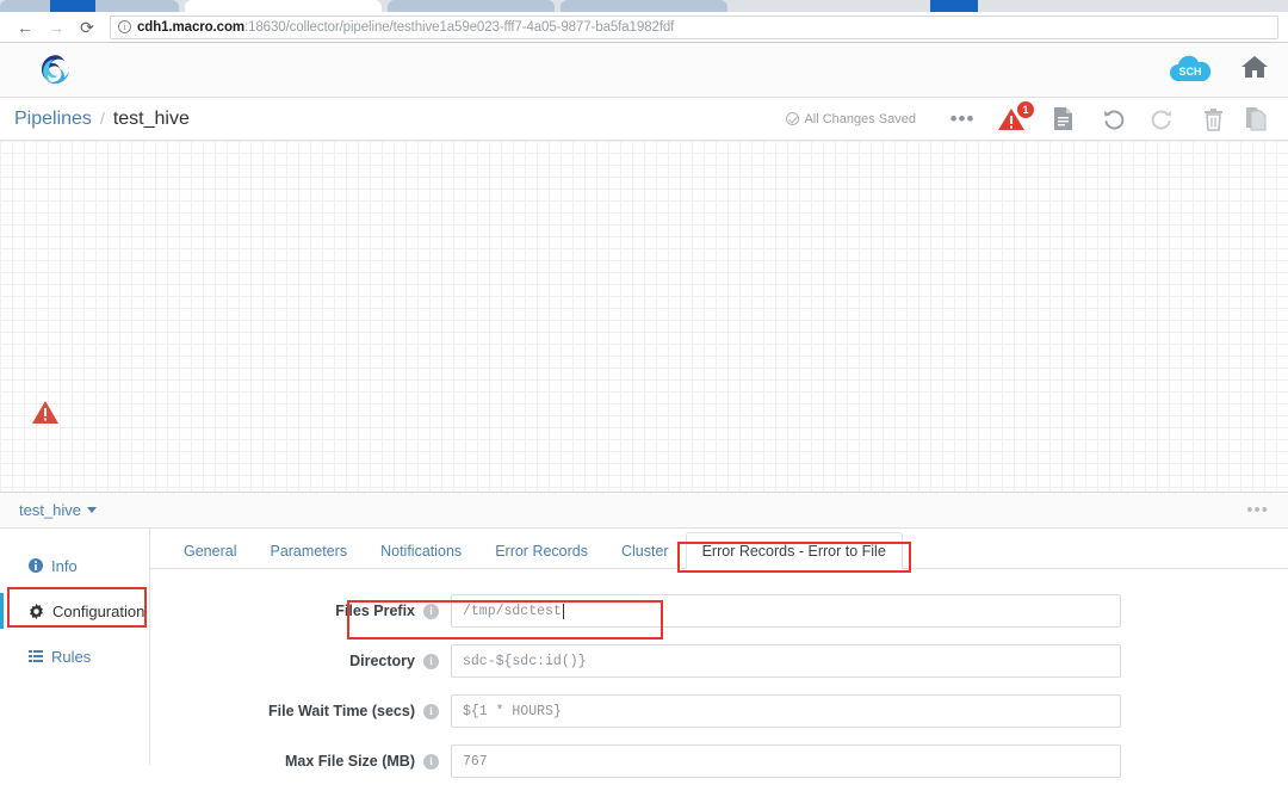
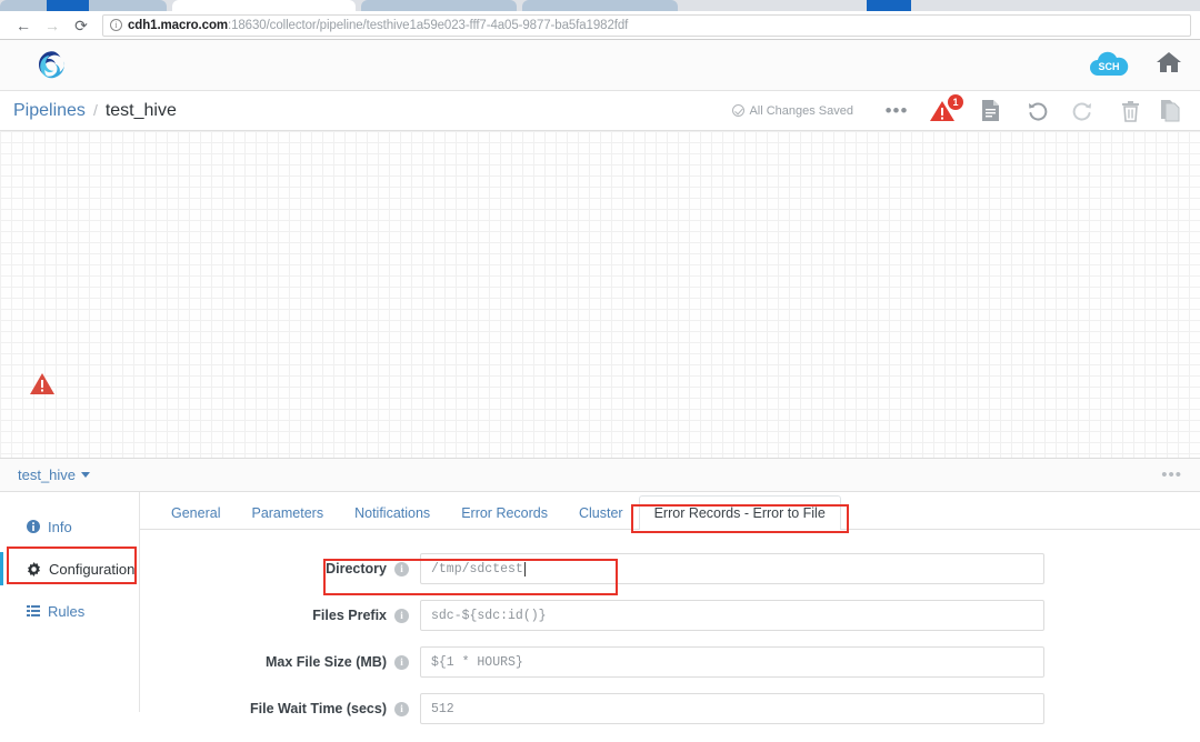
  ←
  →
  ⟳
  i
  cdh1.macro.com:18630/collector/pipeline/testhive1a59e023-fff7-4a05-9877-ba5fa1982fdf
  SCH
  Pipelines
  /
  test_hive
  All Changes Saved
  •••
  1
  test_hive
  •••
  Info
  Configuration
  Rules
  General
  Parameters
  Notifications
  Error Records
  Cluster
  Error Records - Error to File
- Files Prefix
+ Directory
  i
  /tmp/sdctest
- Directory
+ Files Prefix
  i
  sdc-${sdc:id()}
- File Wait Time (secs)
+ Max File Size (MB)
  i
  ${1 * HOURS}
- Max File Size (MB)
+ File Wait Time (secs)
  i
- 767
+ 512
